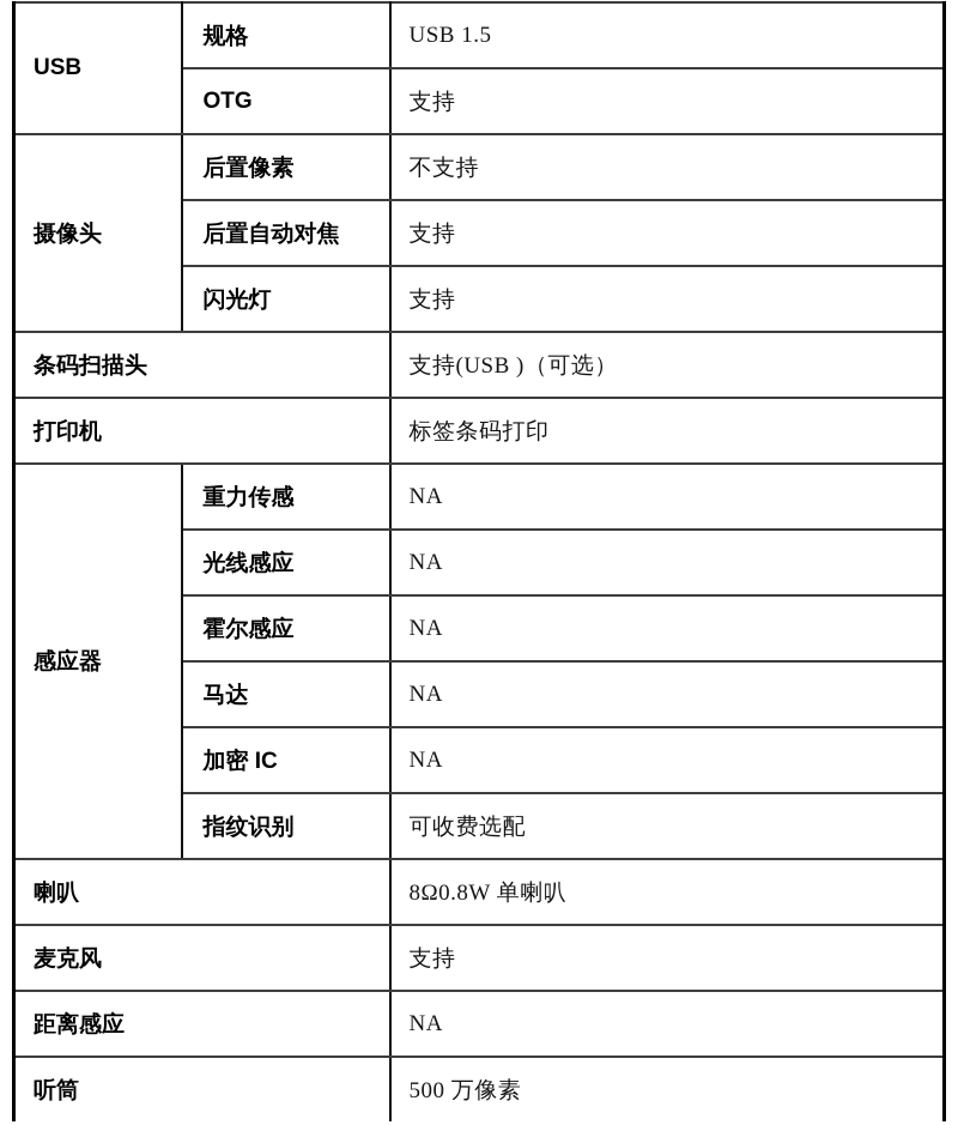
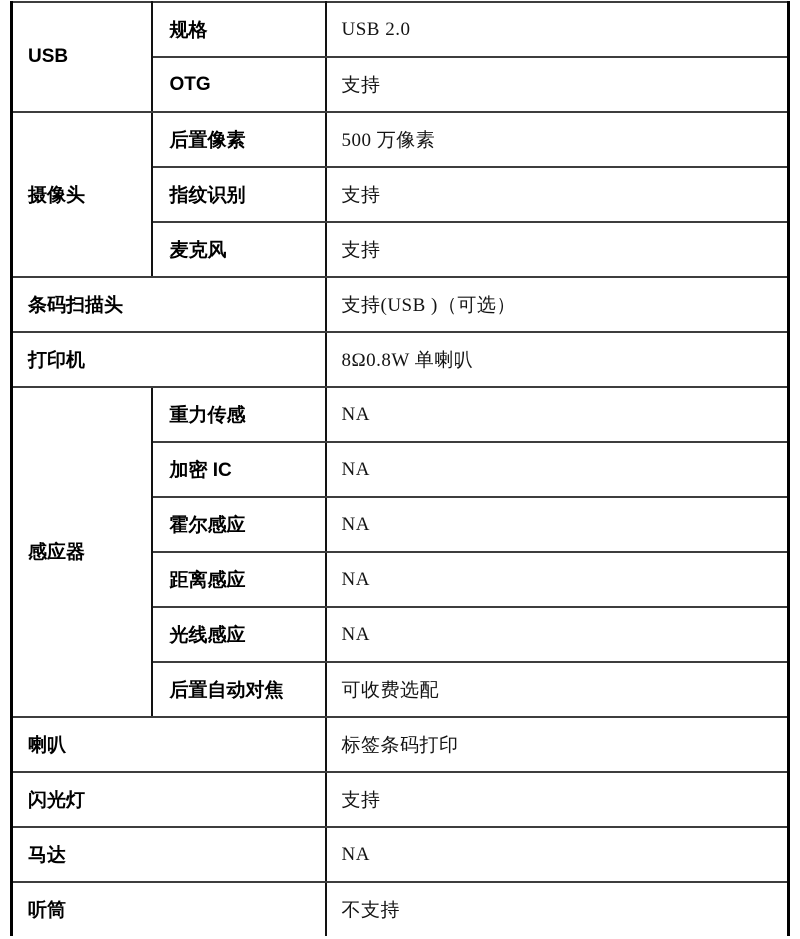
- USB	规格	USB 1.5
+ USB	规格	USB 2.0
  OTG	支持
- 摄像头	后置像素	不支持
+ 摄像头	后置像素	500 万像素
- 后置自动对焦	支持
+ 指纹识别	支持
- 闪光灯	支持
+ 麦克风	支持
  条码扫描头	支持(USB )（可选）
- 打印机	标签条码打印
+ 打印机	8Ω0.8W 单喇叭
  感应器	重力传感	NA
- 光线感应	NA
+ 加密 IC	NA
  霍尔感应	NA
- 马达	NA
+ 距离感应	NA
- 加密 IC	NA
+ 光线感应	NA
- 指纹识别	可收费选配
+ 后置自动对焦	可收费选配
- 喇叭	8Ω0.8W 单喇叭
+ 喇叭	标签条码打印
- 麦克风	支持
+ 闪光灯	支持
- 距离感应	NA
+ 马达	NA
- 听筒	500 万像素
+ 听筒	不支持
